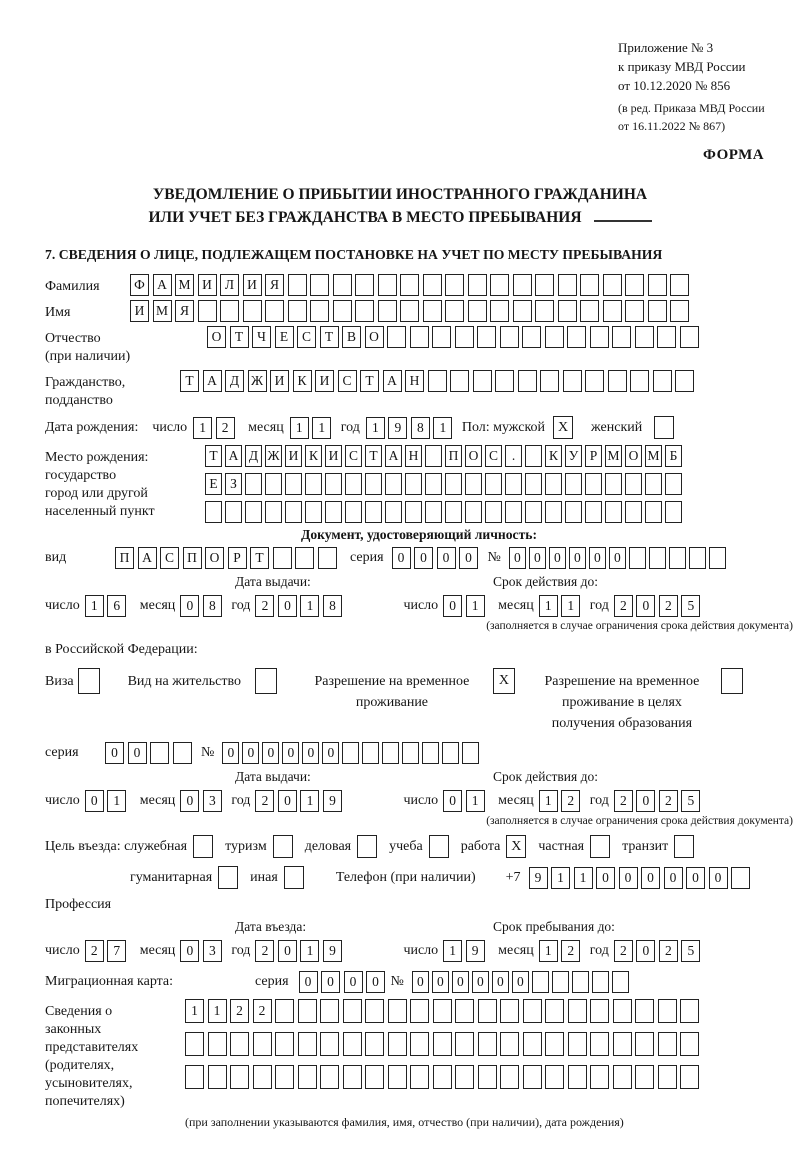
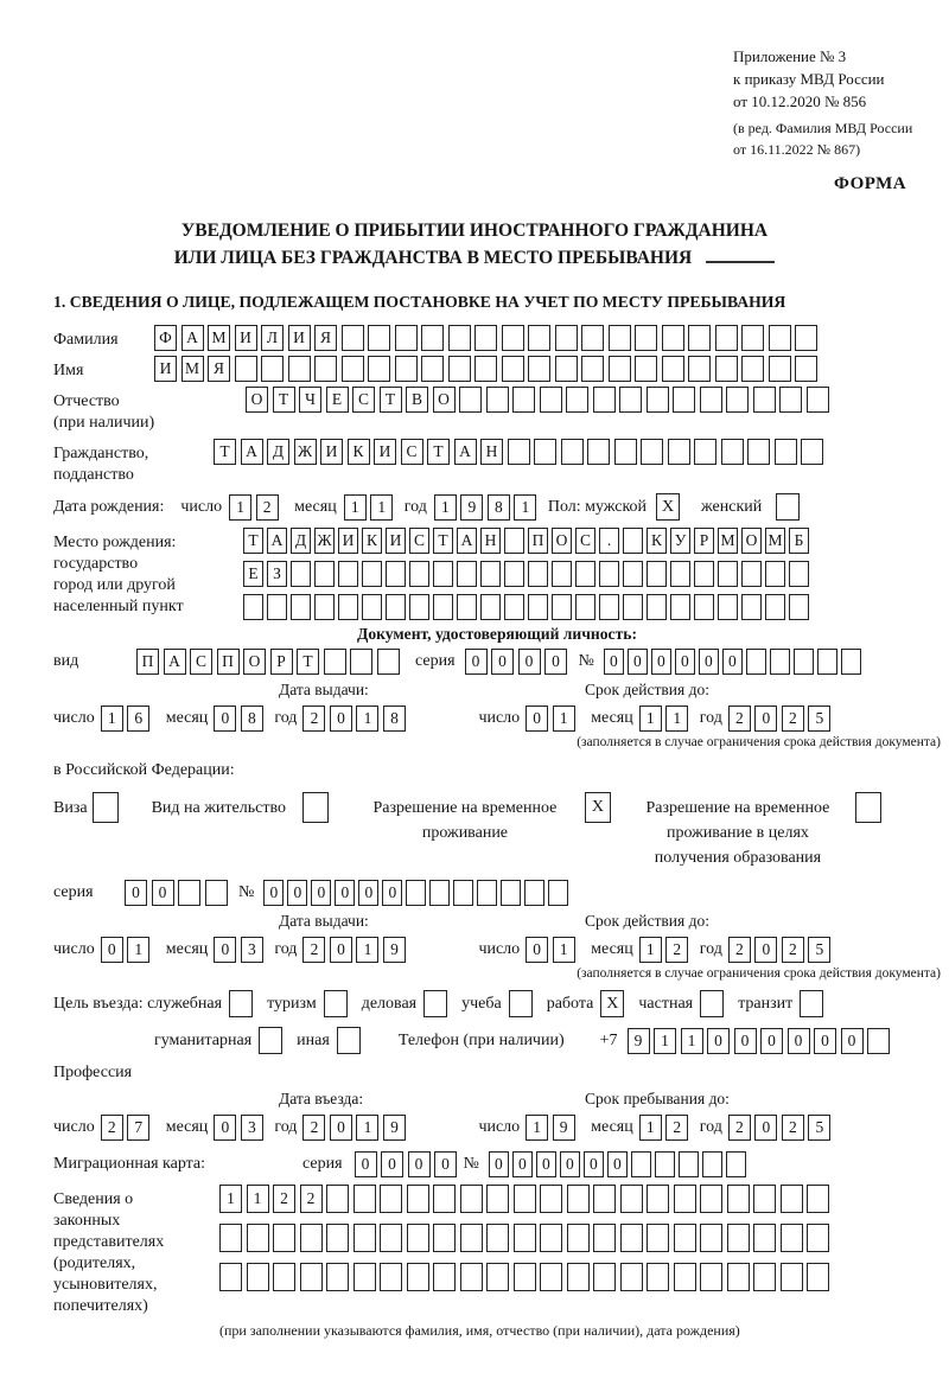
  Приложение № 3
  к приказу МВД России
  от 10.12.2020 № 856
- (в ред. Приказа МВД России
+ (в ред. Фамилия МВД России
  от 16.11.2022 № 867)
  ФОРМА
  УВЕДОМЛЕНИЕ О ПРИБЫТИИ ИНОСТРАННОГО ГРАЖДАНИНА
- ИЛИ УЧЕТ БЕЗ ГРАЖДАНСТВА В МЕСТО ПРЕБЫВАНИЯ
+ ИЛИ ЛИЦА БЕЗ ГРАЖДАНСТВА В МЕСТО ПРЕБЫВАНИЯ
- 7. СВЕДЕНИЯ О ЛИЦЕ, ПОДЛЕЖАЩЕМ ПОСТАНОВКЕ НА УЧЕТ ПО МЕСТУ ПРЕБЫВАНИЯ
+ 1. СВЕДЕНИЯ О ЛИЦЕ, ПОДЛЕЖАЩЕМ ПОСТАНОВКЕ НА УЧЕТ ПО МЕСТУ ПРЕБЫВАНИЯ
  Фамилия
  Ф А М И Л И Я
  Имя
  И М Я
  Отчество
  (при наличии)
  О Т Ч Е С Т В О
  Гражданство,
  подданство
  Т А Д Ж И К И С Т А Н
  Дата рождения:
  число
  1 2
  месяц
  1 1
  год
  1 9 8 1
  Пол: мужской
  X
  женский
  Место рождения:
  государство
  город или другой
  населенный пункт
  Т А Д Ж И К И С Т А Н П О С . К У Р М О М Б
  Е З
  Документ, удостоверяющий личность:
  вид
  П А С П О Р Т
  серия
  0 0 0 0
  №
  0 0 0 0 0 0
  Дата выдачи:
  Срок действия до:
  число
  1 6
  месяц
  0 8
  год
  2 0 1 8
  число
  0 1
  месяц
  1 1
  год
  2 0 2 5
  (заполняется в случае ограничения срока действия документа)
  в Российской Федерации:
  Виза
  Вид на жительство
  Разрешение на временное
  проживание
  X
  Разрешение на временное
  проживание в целях
  получения образования
  серия
  0 0
  №
  0 0 0 0 0 0
  Дата выдачи:
  Срок действия до:
  число
  0 1
  месяц
  0 3
  год
  2 0 1 9
  число
  0 1
  месяц
  1 2
  год
  2 0 2 5
  (заполняется в случае ограничения срока действия документа)
  Цель въезда: служебная
  туризм
  деловая
  учеба
  работа
  X
  частная
  транзит
  гуманитарная
  иная
  Телефон (при наличии)
  +7
  9 1 1 0 0 0 0 0 0
  Профессия
  Дата въезда:
  Срок пребывания до:
  число
  2 7
  месяц
  0 3
  год
  2 0 1 9
  число
  1 9
  месяц
  1 2
  год
  2 0 2 5
  Миграционная карта:
  серия
  0 0 0 0
  №
  0 0 0 0 0 0
  Сведения о
  законных
  представителях
  (родителях,
  усыновителях,
  попечителях)
  1 1 2 2
  (при заполнении указываются фамилия, имя, отчество (при наличии), дата рождения)
